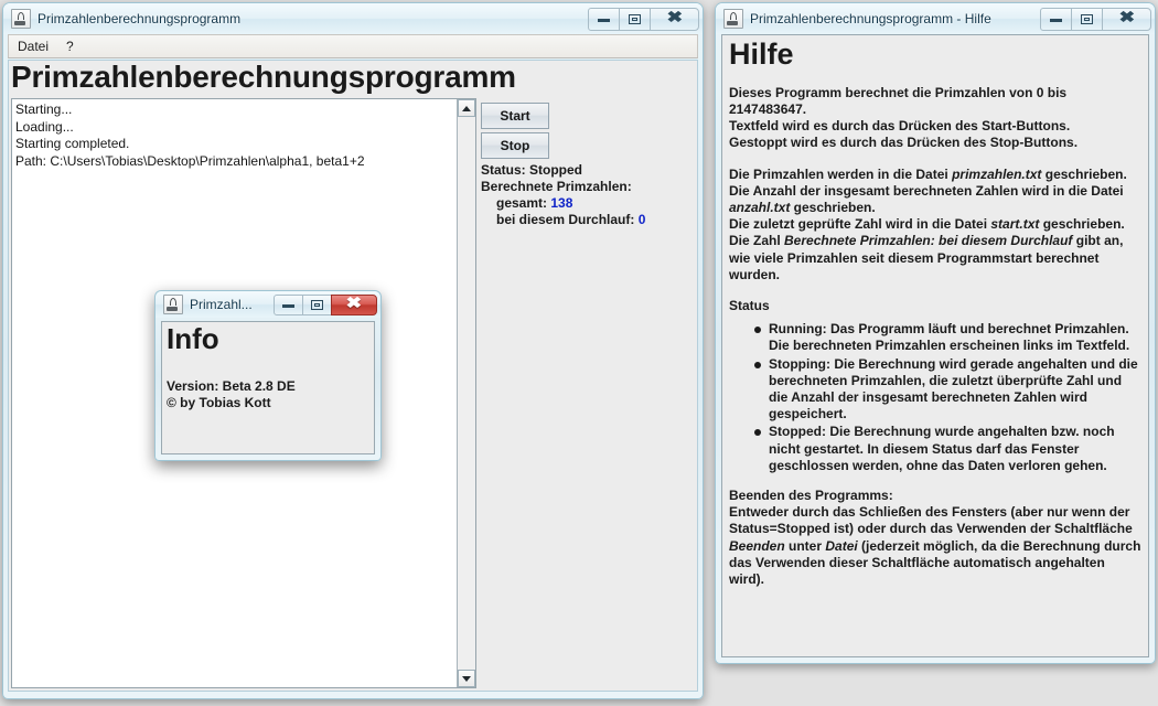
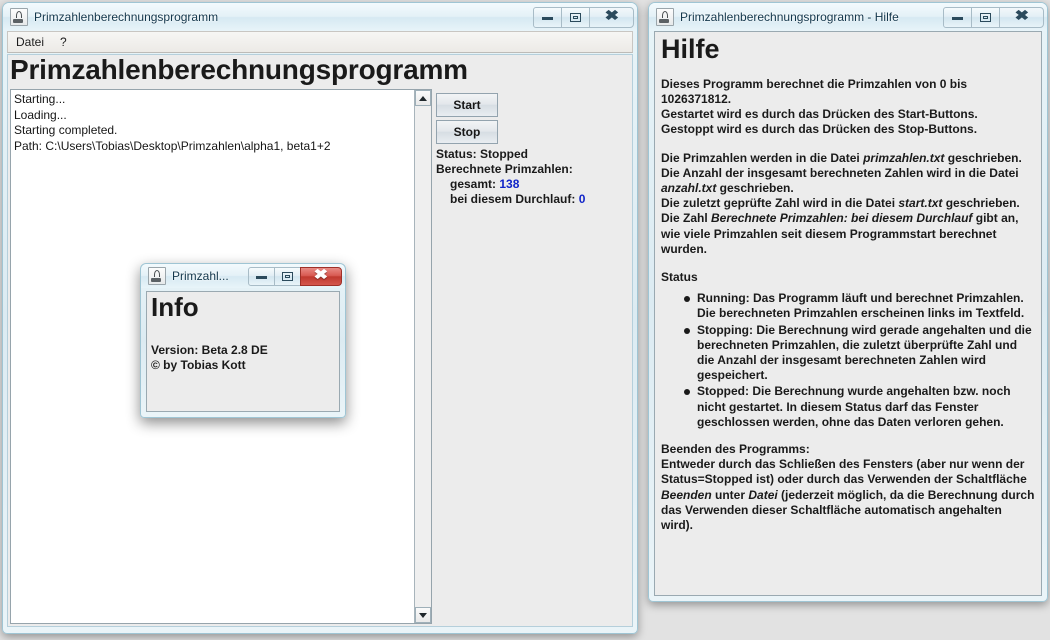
  Primzahlenberechnungsprogramm
  ✖
  Datei
  ?
  Primzahlenberechnungsprogramm
  Starting...
  Loading...
  Starting completed.
  Path: C:\Users\Tobias\Desktop\Primzahlen\alpha1, beta1+2
  Start
  Stop
  Status: Stopped
  Berechnete Primzahlen:
  gesamt: 138
  bei diesem Durchlauf: 0
  Primzahlenberechnungsprogramm - Hilfe
  ✖
  Hilfe
- Dieses Programm berechnet die Primzahlen von 0 bis 2147483647.
+ Dieses Programm berechnet die Primzahlen von 0 bis 1026371812.
- Textfeld wird es durch das Drücken des Start-Buttons.
+ Gestartet wird es durch das Drücken des Start-Buttons.
  Gestoppt wird es durch das Drücken des Stop-Buttons.
  Die Primzahlen werden in die Datei primzahlen.txt geschrieben.
  Die Anzahl der insgesamt berechneten Zahlen wird in die Datei anzahl.txt geschrieben.
  Die zuletzt geprüfte Zahl wird in die Datei start.txt geschrieben.
  Die Zahl Berechnete Primzahlen: bei diesem Durchlauf gibt an, wie viele Primzahlen seit diesem Programmstart berechnet wurden.
  Status
  Running: Das Programm läuft und berechnet Primzahlen. Die berechneten Primzahlen erscheinen links im Textfeld.
  Stopping: Die Berechnung wird gerade angehalten und die berechneten Primzahlen, die zuletzt überprüfte Zahl und die Anzahl der insgesamt berechneten Zahlen wird gespeichert.
  Stopped: Die Berechnung wurde angehalten bzw. noch nicht gestartet. In diesem Status darf das Fenster geschlossen werden, ohne das Daten verloren gehen.
  Beenden des Programms:
  Entweder durch das Schließen des Fensters (aber nur wenn der Status=Stopped ist) oder durch das Verwenden der Schaltfläche Beenden unter Datei (jederzeit möglich, da die Berechnung durch das Verwenden dieser Schaltfläche automatisch angehalten wird).
  Primzahl...
  ✖
  Info
  Version: Beta 2.8 DE
  © by Tobias Kott
